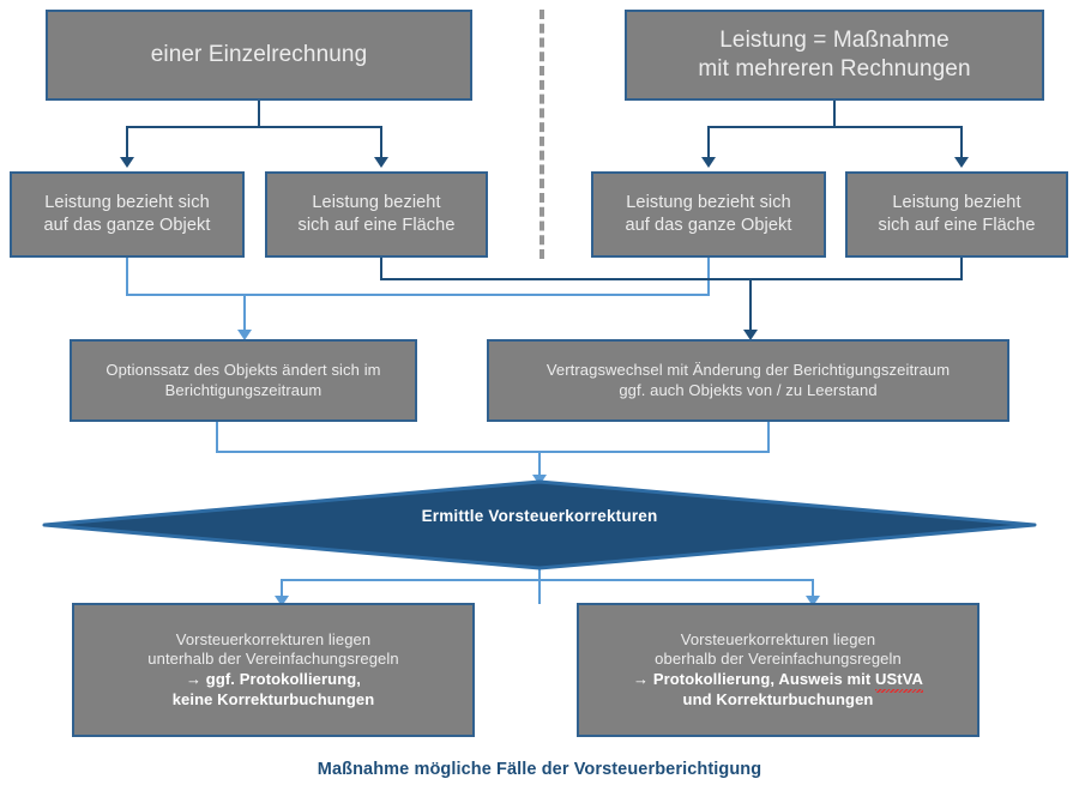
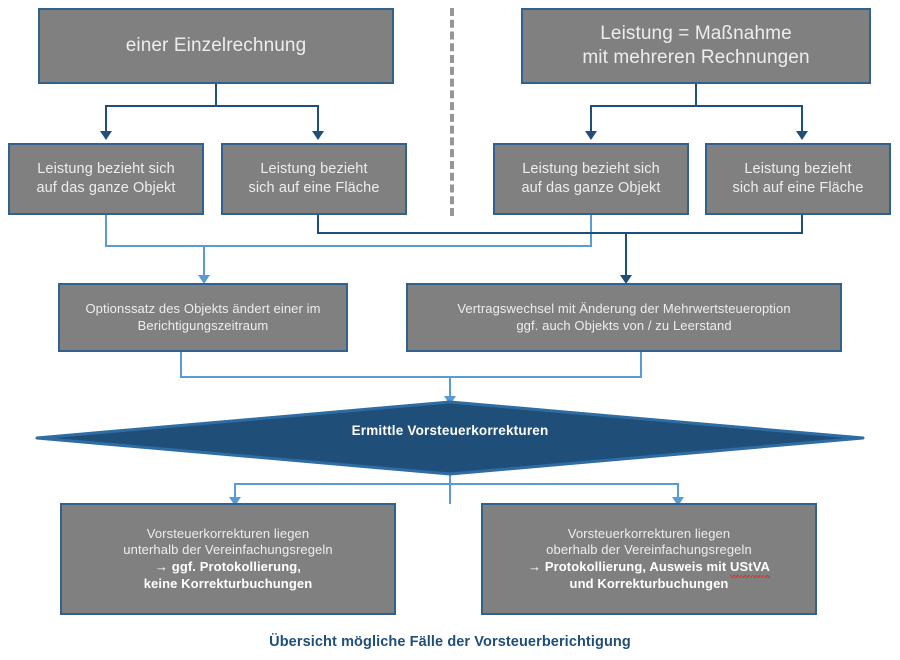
  einer Einzelrechnung
  Leistung = Maßnahme
  mit mehreren Rechnungen
  Leistung bezieht sich
  auf das ganze Objekt
  Leistung bezieht
  sich auf eine Fläche
  Leistung bezieht sich
  auf das ganze Objekt
  Leistung bezieht
  sich auf eine Fläche
- Optionssatz des Objekts ändert sich im
+ Optionssatz des Objekts ändert einer im
  Berichtigungszeitraum
- Vertragswechsel mit Änderung der Berichtigungszeitraum
+ Vertragswechsel mit Änderung der Mehrwertsteueroption
  ggf. auch Objekts von / zu Leerstand
  Ermittle Vorsteuerkorrekturen
  Vorsteuerkorrekturen liegen
  unterhalb der Vereinfachungsregeln
  → ggf. Protokollierung,
  keine Korrekturbuchungen
  Vorsteuerkorrekturen liegen
  oberhalb der Vereinfachungsregeln
  → Protokollierung, Ausweis mit UStVA
  und Korrekturbuchungen
- Maßnahme mögliche Fälle der Vorsteuerberichtigung
+ Übersicht mögliche Fälle der Vorsteuerberichtigung
